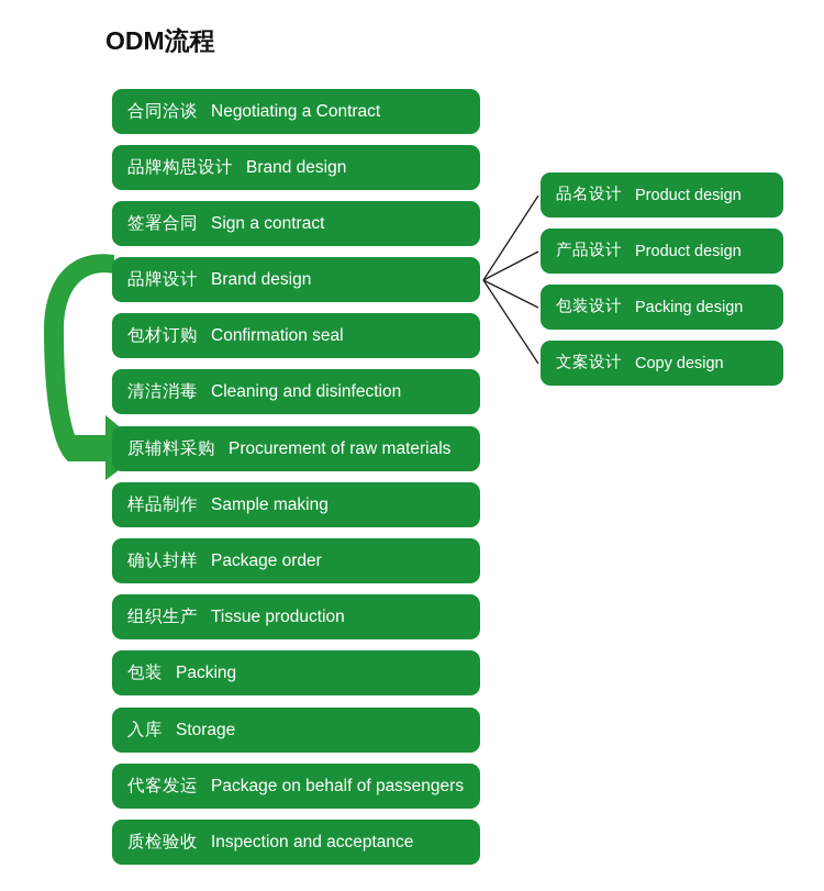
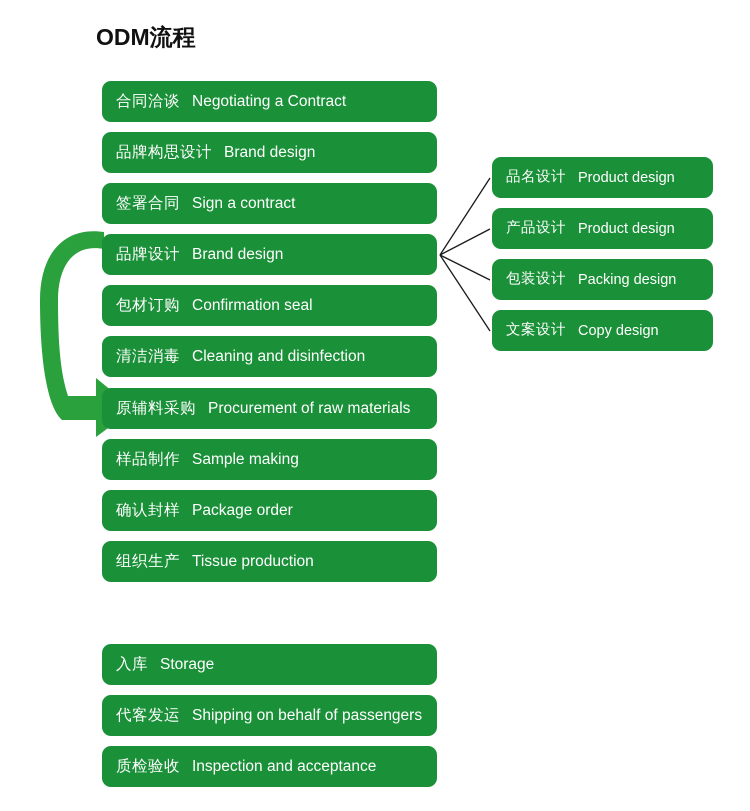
  ODM流程
  合同洽谈
  Negotiating a Contract
  品牌构思设计
  Brand design
  签署合同
  Sign a contract
  品牌设计
  Brand design
  包材订购
  Confirmation seal
  清洁消毒
  Cleaning and disinfection
  原辅料采购
  Procurement of raw materials
  样品制作
  Sample making
  确认封样
  Package order
  组织生产
  Tissue production
- 包装
- Packing
  入库
  Storage
  代客发运
- Package on behalf of passengers
+ Shipping on behalf of passengers
  质检验收
  Inspection and acceptance
  品名设计
  Product design
  产品设计
  Product design
  包装设计
  Packing design
  文案设计
  Copy design
